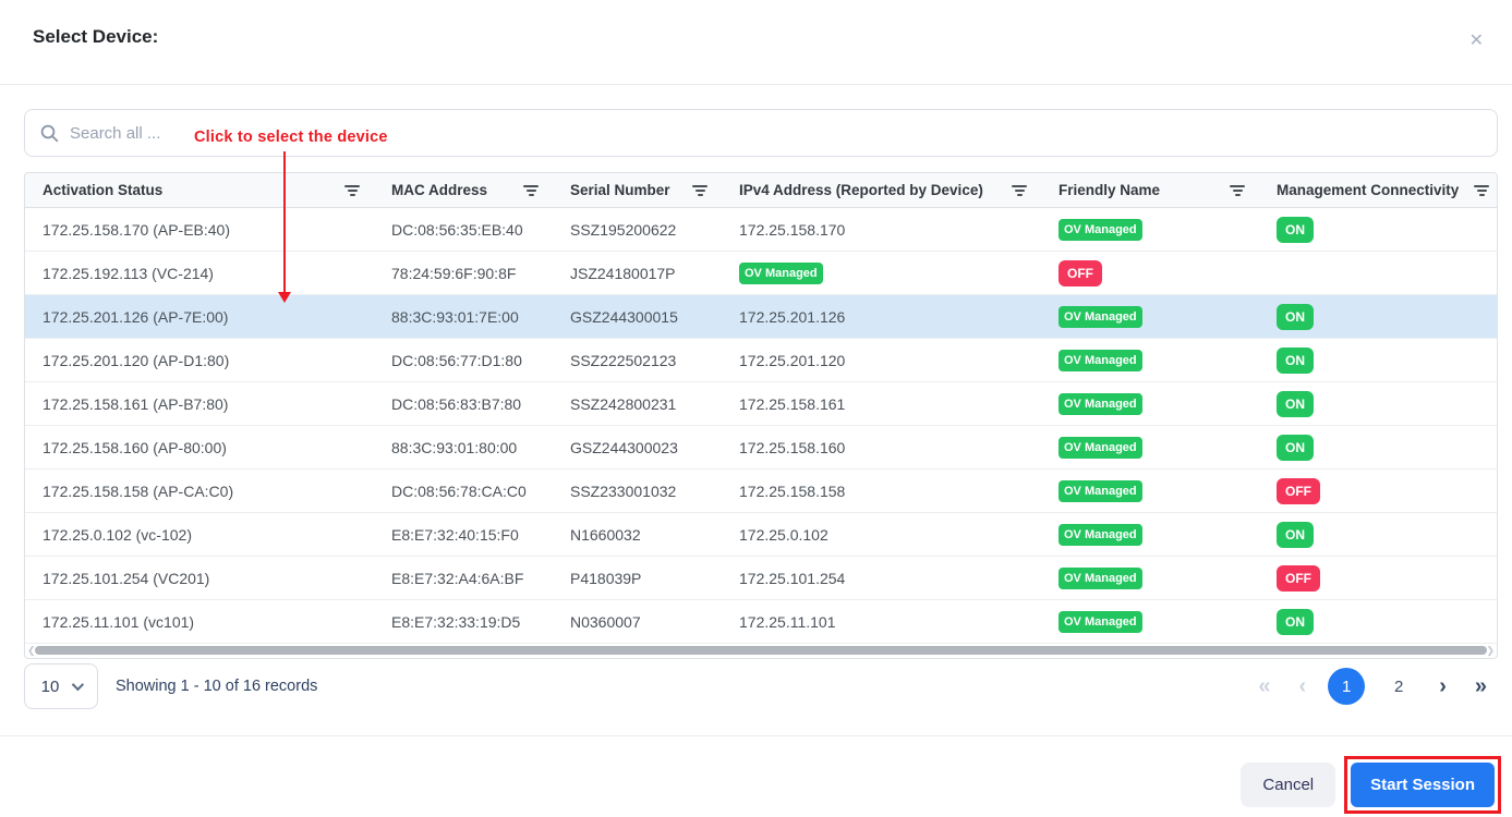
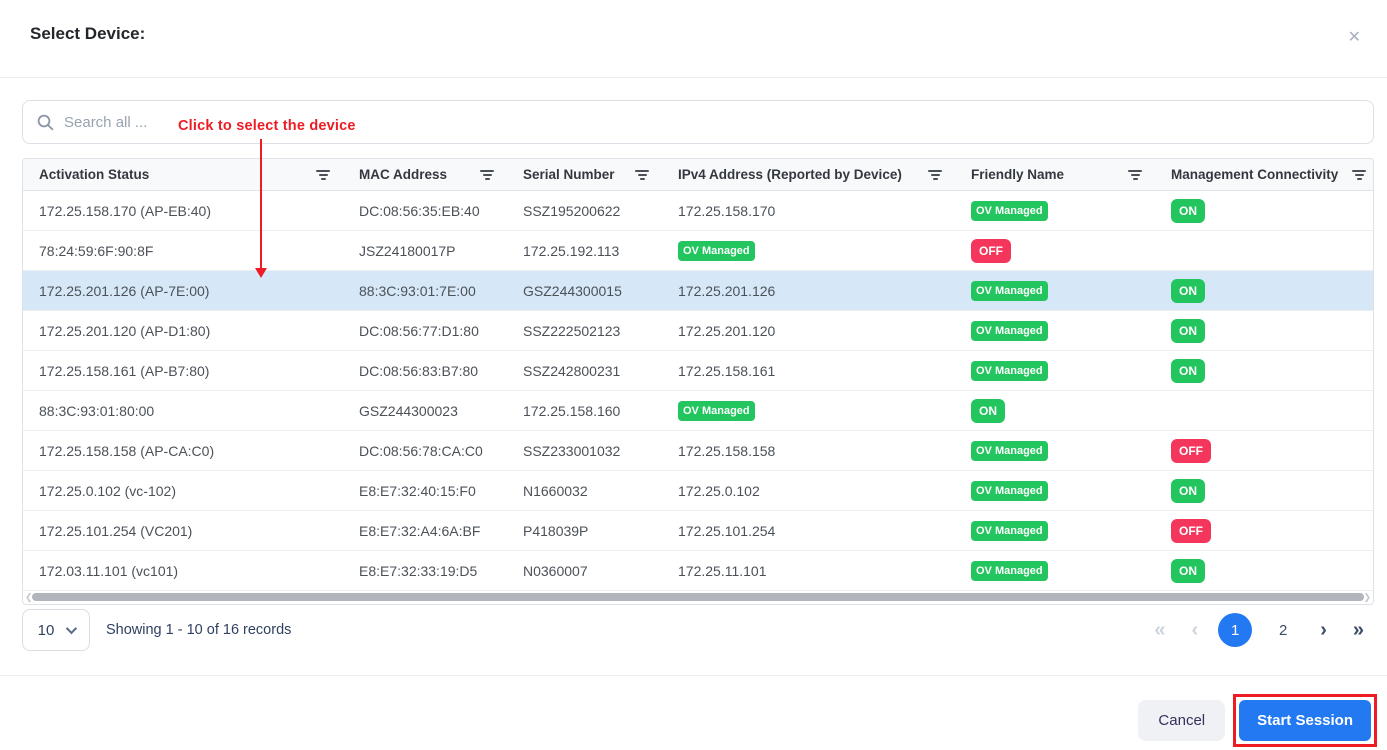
  Select Device:
  ✕
  Search all ...
  Click to select the device
  Activation Status
  MAC Address
  Serial Number
  IPv4 Address (Reported by Device)
  Friendly Name
  Management Connectivity
  172.25.158.170 (AP-EB:40)
  DC:08:56:35:EB:40
  SSZ195200622
  172.25.158.170
  OV Managed
  ON
- 172.25.192.113 (VC-214)
  78:24:59:6F:90:8F
  JSZ24180017P
+ 172.25.192.113
  OV Managed
  OFF
  172.25.201.126 (AP-7E:00)
  88:3C:93:01:7E:00
  GSZ244300015
  172.25.201.126
  OV Managed
  ON
  172.25.201.120 (AP-D1:80)
  DC:08:56:77:D1:80
  SSZ222502123
  172.25.201.120
  OV Managed
  ON
  172.25.158.161 (AP-B7:80)
  DC:08:56:83:B7:80
  SSZ242800231
  172.25.158.161
  OV Managed
  ON
- 172.25.158.160 (AP-80:00)
  88:3C:93:01:80:00
  GSZ244300023
  172.25.158.160
  OV Managed
  ON
  172.25.158.158 (AP-CA:C0)
  DC:08:56:78:CA:C0
  SSZ233001032
  172.25.158.158
  OV Managed
  OFF
  172.25.0.102 (vc-102)
  E8:E7:32:40:15:F0
  N1660032
  172.25.0.102
  OV Managed
  ON
  172.25.101.254 (VC201)
  E8:E7:32:A4:6A:BF
  P418039P
  172.25.101.254
  OV Managed
  OFF
- 172.25.11.101 (vc101)
+ 172.03.11.101 (vc101)
  E8:E7:32:33:19:D5
  N0360007
  172.25.11.101
  OV Managed
  ON
  ❮
  ❯
  10
  Showing 1 - 10 of 16 records
  «
  ‹
  1
  2
  ›
  »
  Cancel
  Start Session
